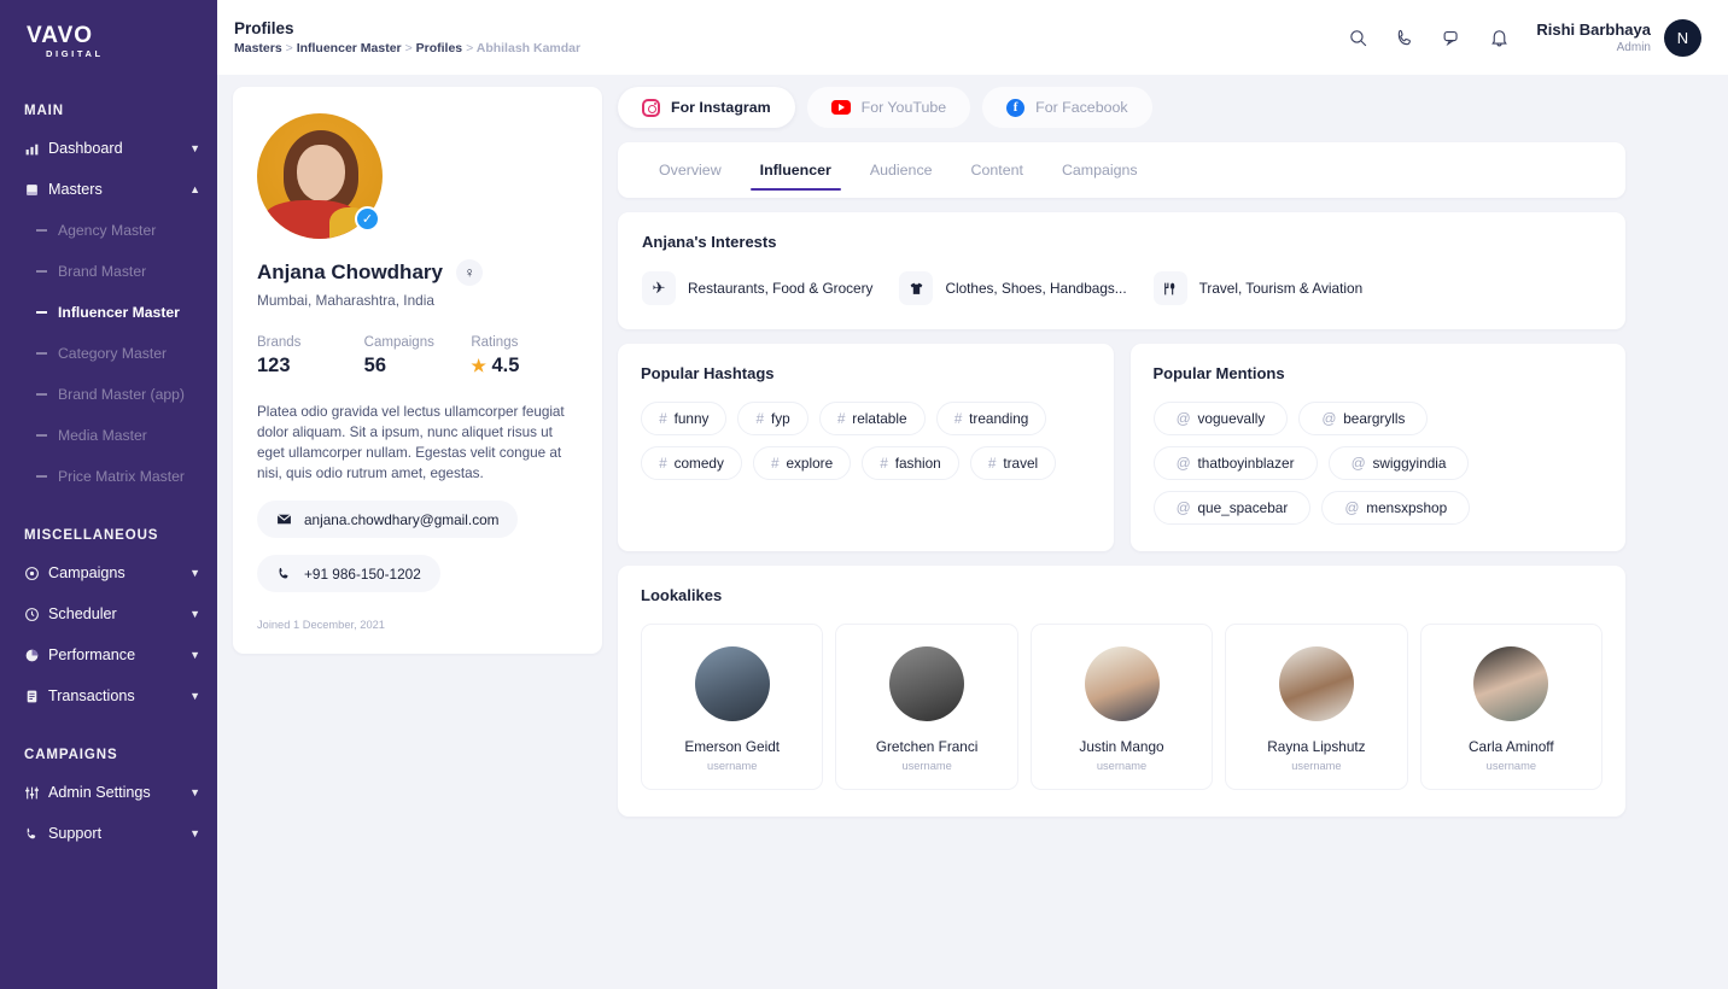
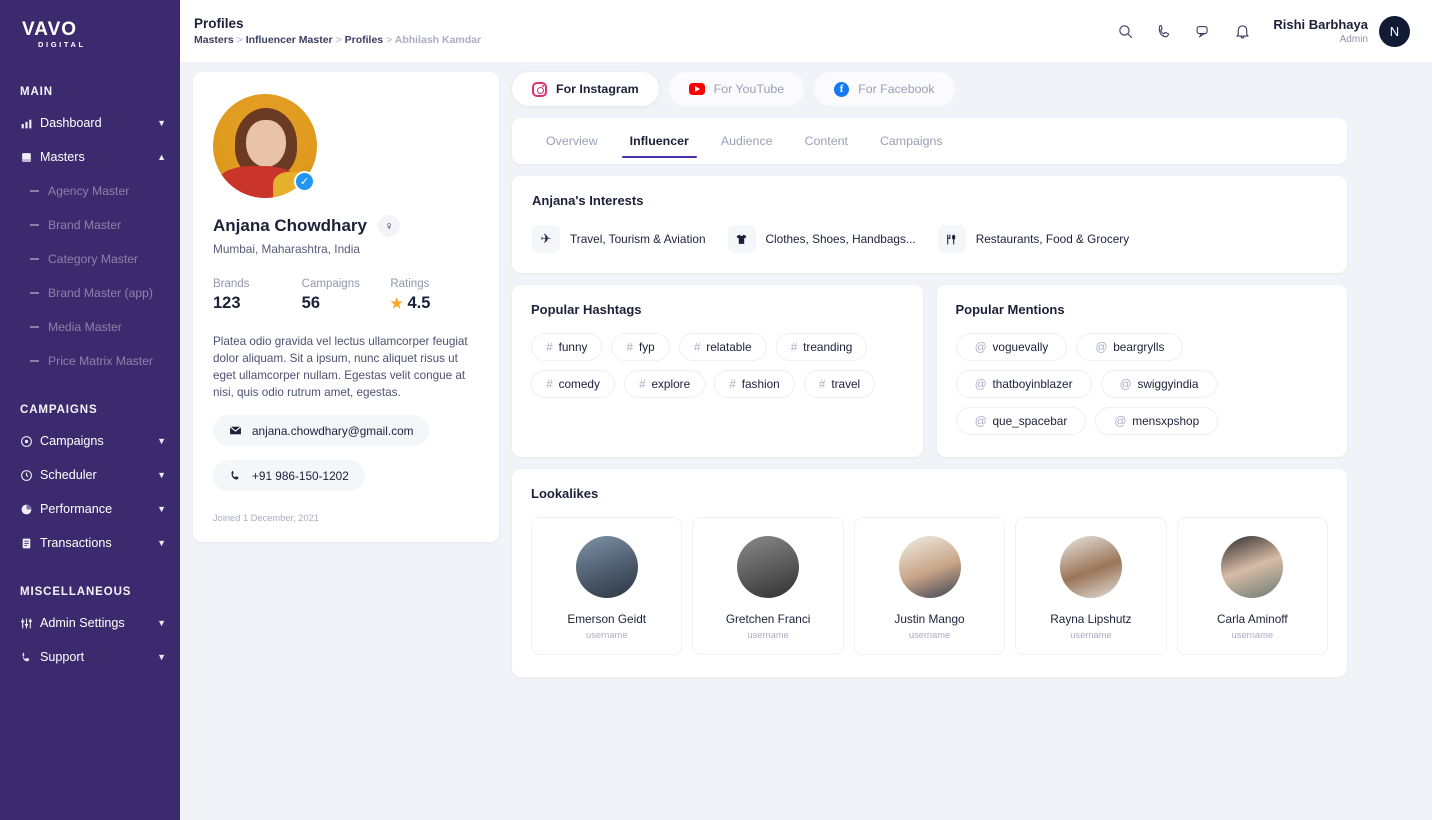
  VAVO
  DIGITAL
  MAIN
  Dashboard
  ▼
  Masters
  ▲
  Agency Master
  Brand Master
- Influencer Master
  Category Master
  Brand Master (app)
  Media Master
  Price Matrix Master
- MISCELLANEOUS
+ CAMPAIGNS
  Campaigns
  ▼
  Scheduler
  ▼
  Performance
  ▼
  Transactions
  ▼
- CAMPAIGNS
+ MISCELLANEOUS
  Admin Settings
  ▼
  Support
  ▼
  Profiles
  Masters > Influencer Master > Profiles > Abhilash Kamdar
  Rishi Barbhaya
  Admin
  N
  ✓
  Anjana Chowdhary
  ♀
  Mumbai, Maharashtra, India
  Brands
  123
  Campaigns
  56
  Ratings
  ★ 4.5
  Platea odio gravida vel lectus ullamcorper feugiat dolor aliquam. Sit a ipsum, nunc aliquet risus ut eget ullamcorper nullam. Egestas velit congue at nisi, quis odio rutrum amet, egestas.
  anjana.chowdhary@gmail.com
  +91 986-150-1202
  Joined 1 December, 2021
  For Instagram
  For YouTube
  f
  For Facebook
  Overview
  Influencer
  Audience
  Content
  Campaigns
  Anjana's Interests
  ✈
- Restaurants, Food & Grocery
+ Travel, Tourism & Aviation
  Clothes, Shoes, Handbags...
- Travel, Tourism & Aviation
+ Restaurants, Food & Grocery
  Popular Hashtags
  #
  funny
  #
  fyp
  #
  relatable
  #
  treanding
  #
  comedy
  #
  explore
  #
  fashion
  #
  travel
  Popular Mentions
  @
  voguevally
  @
  beargrylls
  @
  thatboyinblazer
  @
  swiggyindia
  @
  que_spacebar
  @
  mensxpshop
  Lookalikes
  Emerson Geidt
  username
  Gretchen Franci
  username
  Justin Mango
  username
  Rayna Lipshutz
  username
  Carla Aminoff
  username
